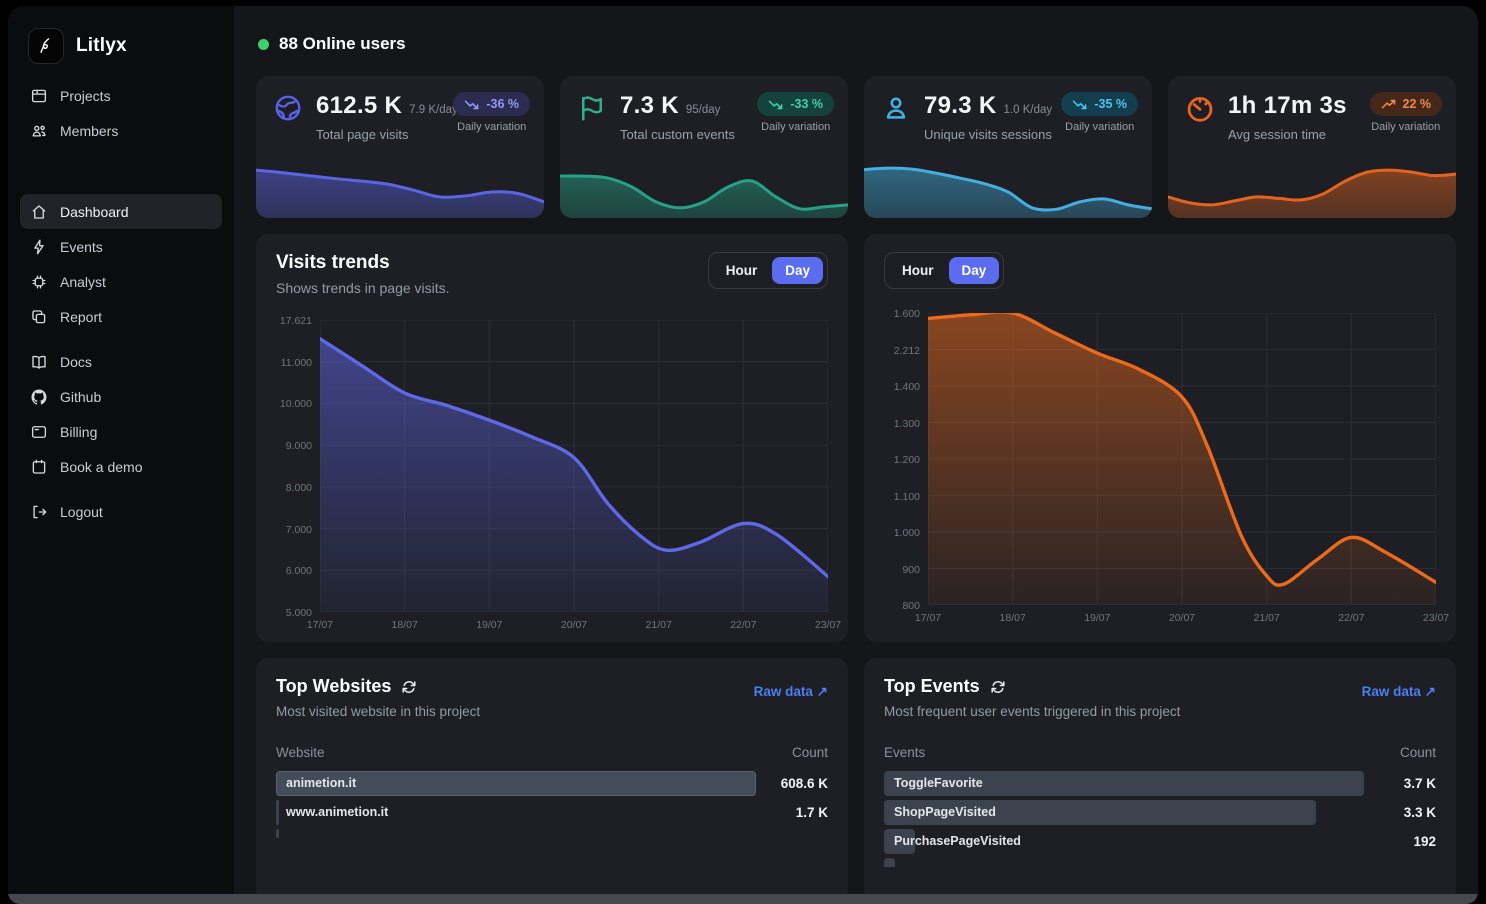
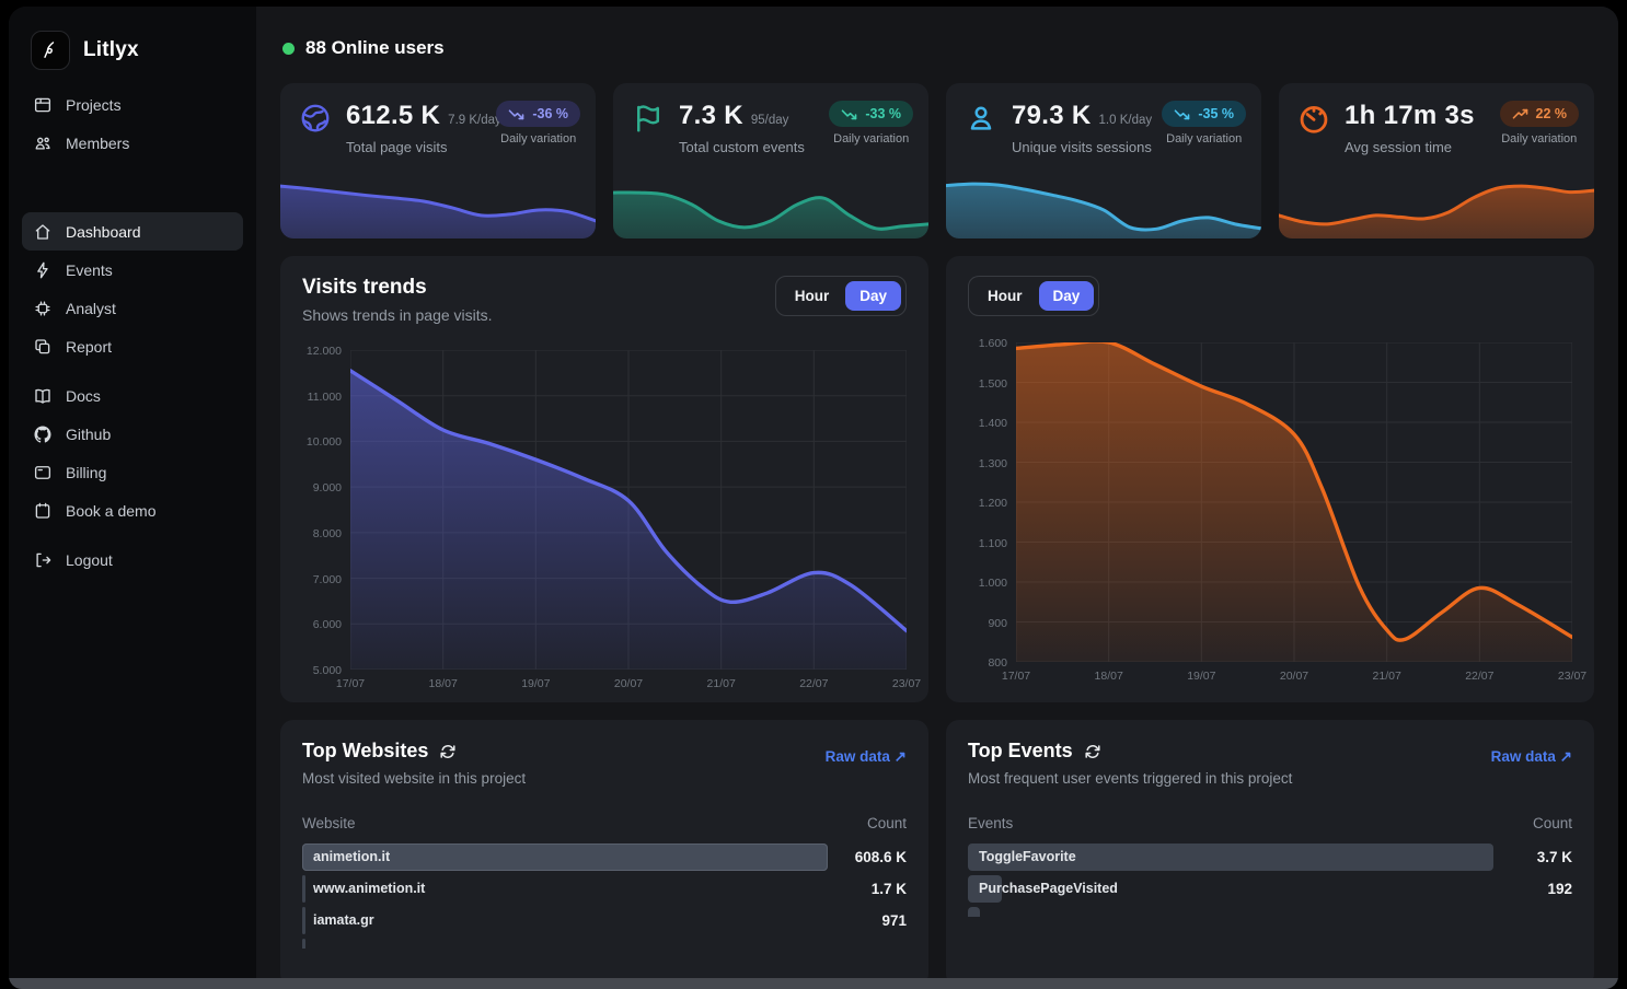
  Litlyx
  Projects
  Members
  Dashboard
  Events
  Analyst
  Report
  Docs
  Github
  Billing
  Book a demo
  Logout
  88 Online users
  612.5 K
  7.9 K/da
  Total page visits
  -36 %
  Daily variation
  7.3 K
  95/day
  Total custom events
  -33 %
  Daily variation
  79.3 K
  1.0 K/day
  Unique visits sessions
  -35 %
  Daily variation
  1h 17m 3s
  Avg session time
  22 %
  Daily variation
  Visits trends
  Shows trends in page visits.
  Hour
  Day
- 17.621
+ 12.000
  11.000
  10.000
  9.000
  8.000
  7.000
  6.000
  5.000
  17/07
  18/07
  19/07
  20/07
  21/07
  22/07
  23/07
  Hour
  Day
  1.600
- 2.212
+ 1.500
  1.400
  1.300
  1.200
  1.100
  1.000
  900
  800
  17/07
  18/07
  19/07
  20/07
  21/07
  22/07
  23/07
  Top Websites
  Most visited website in this project
  Raw data ↗
  Website
  Count
  animetion.it
  608.6 K
  www.animetion.it
  1.7 K
+ iamata.gr
+ 971
  Top Events
  Most frequent user events triggered in this project
  Raw data ↗
  Events
  Count
  ToggleFavorite
  3.7 K
- ShopPageVisited
- 3.3 K
  PurchasePageVisited
  192
